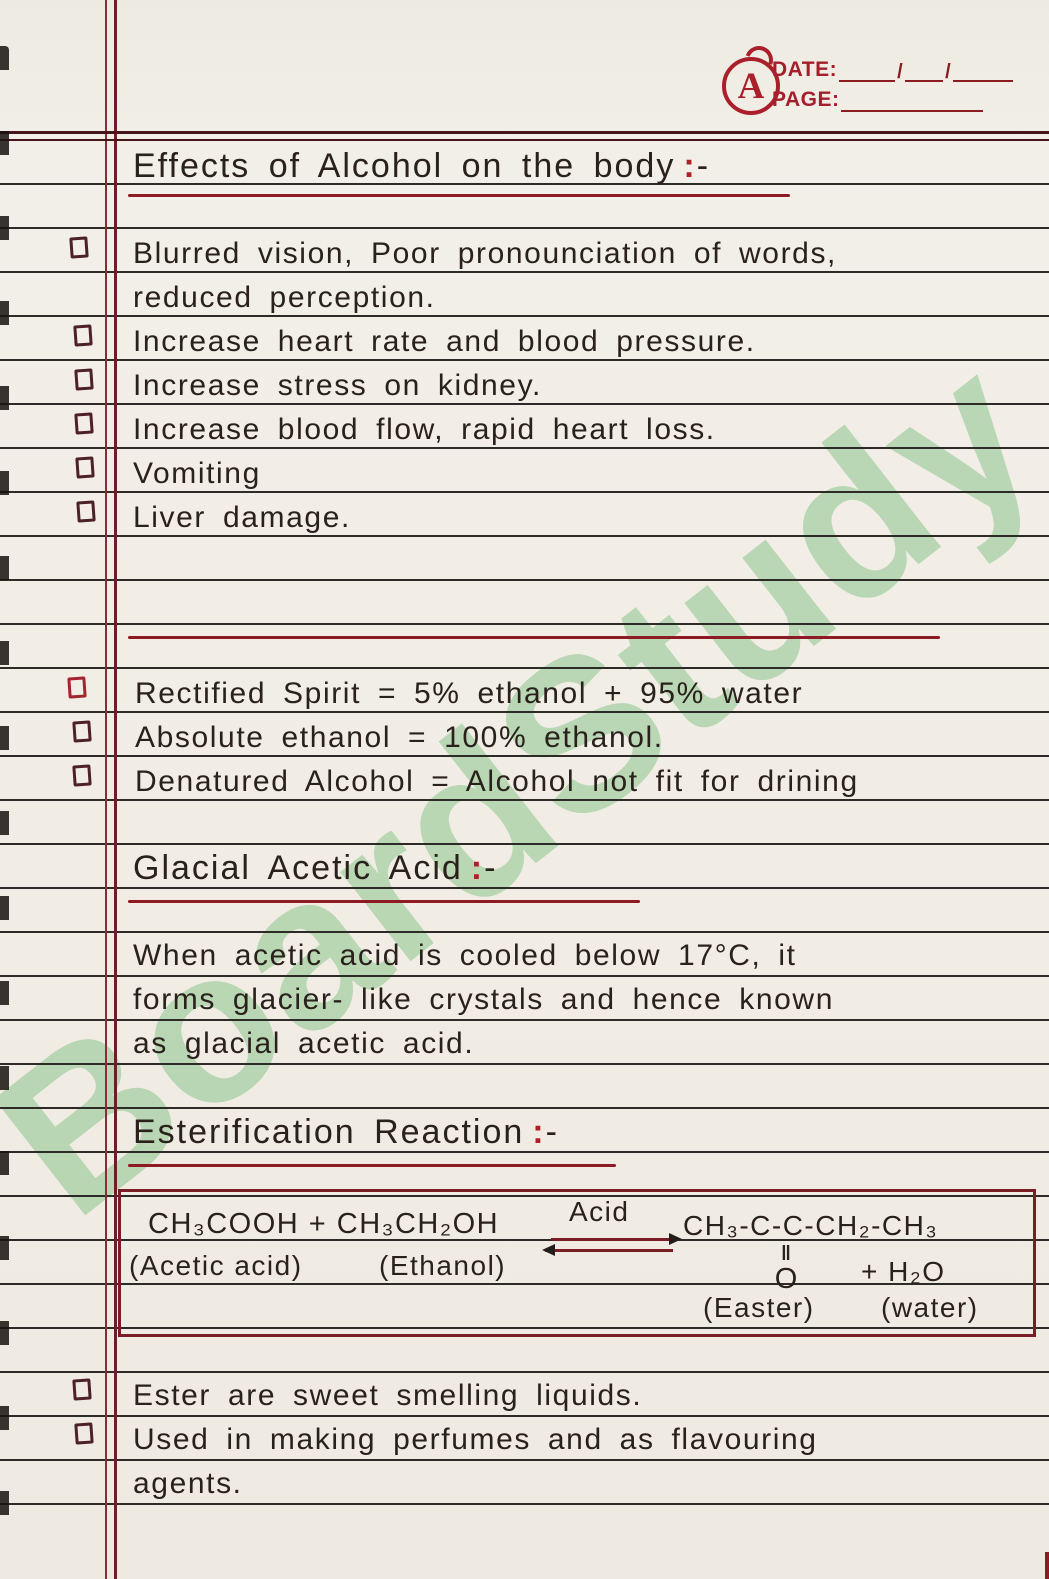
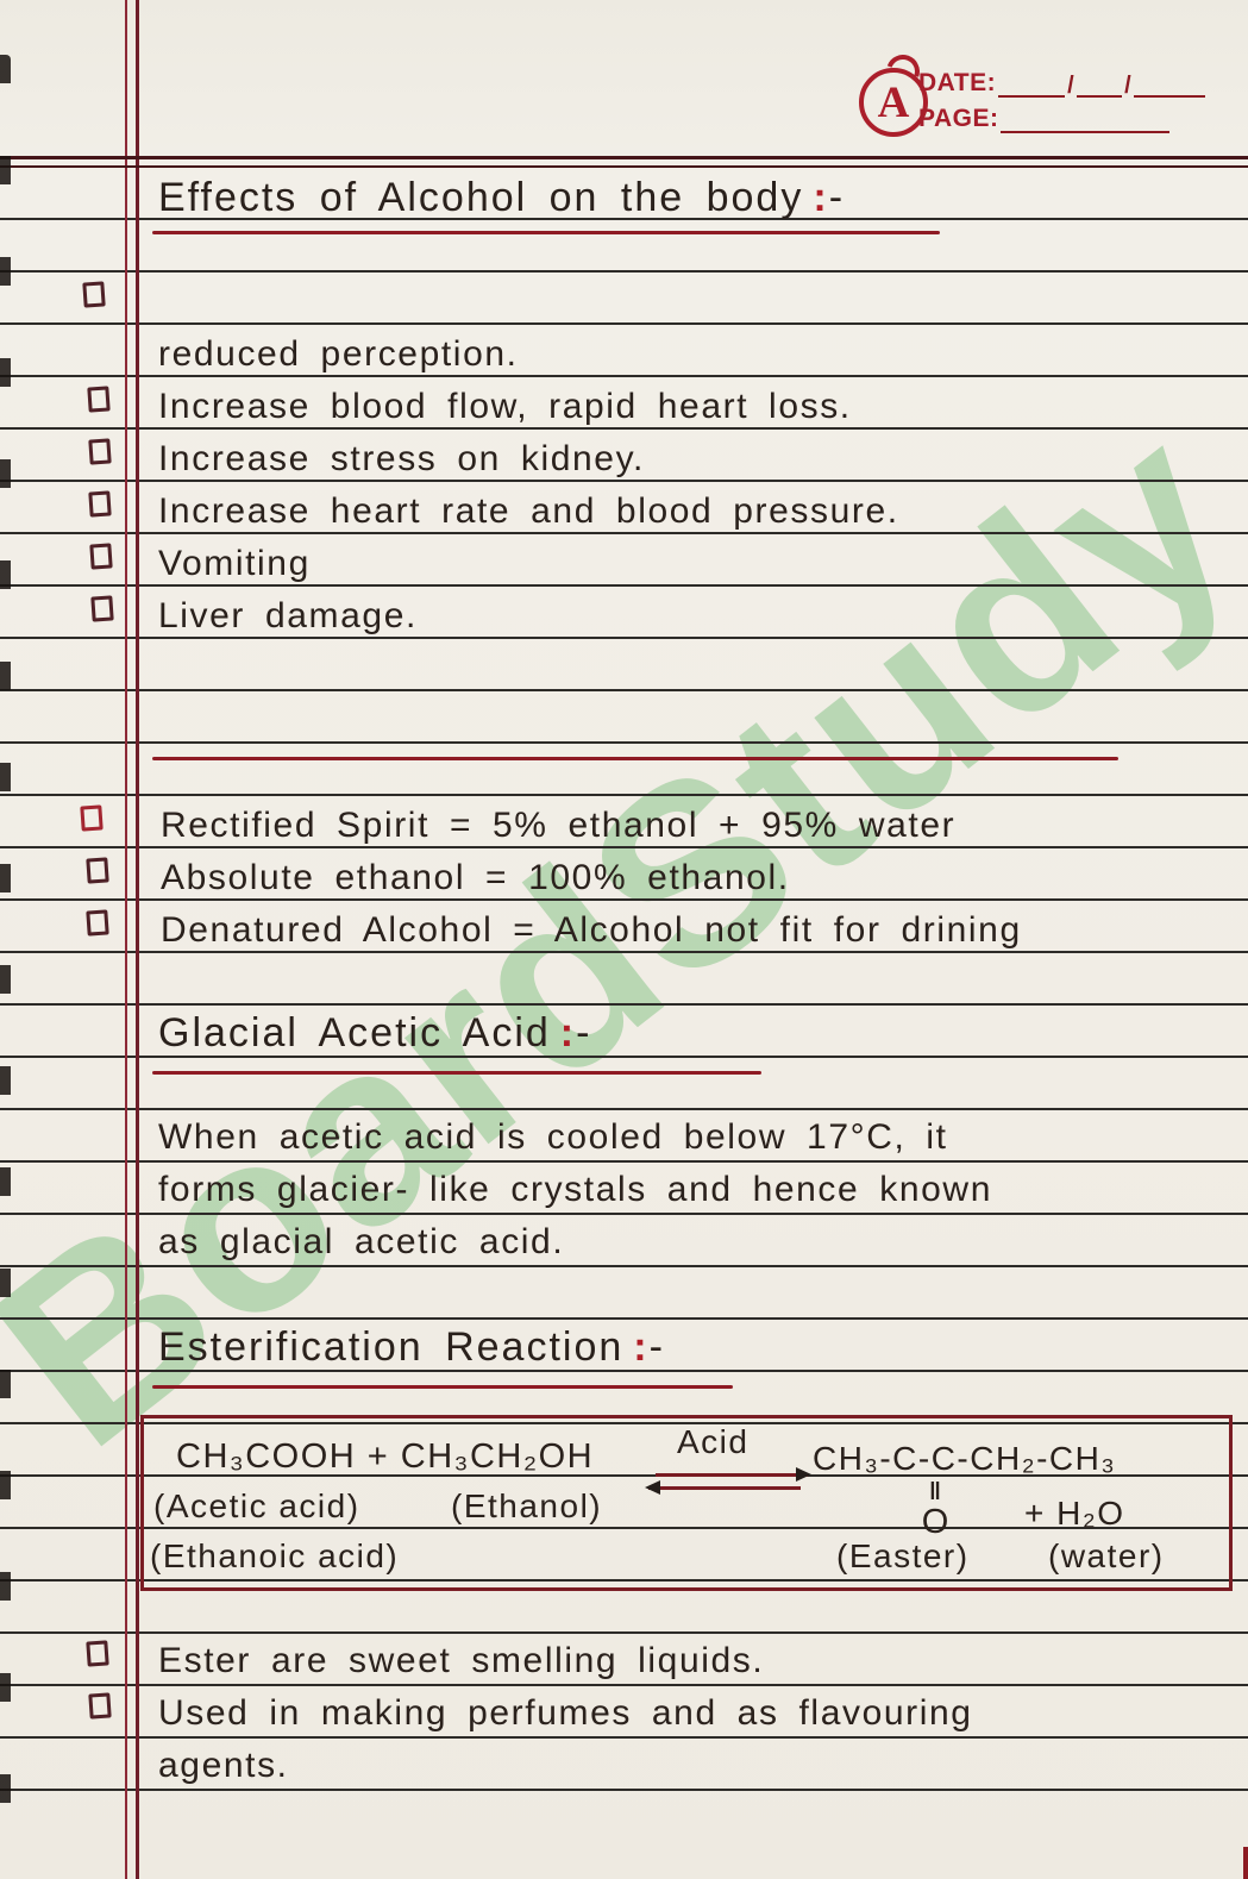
  A
  DATE:
  /
  /
  PAGE:
  Effects of Alcohol on the body :-
- Blurred vision, Poor pronounciation of words,
  reduced perception.
- Increase heart rate and blood pressure.
+ Increase blood flow, rapid heart loss.
  Increase stress on kidney.
- Increase blood flow, rapid heart loss.
+ Increase heart rate and blood pressure.
  Vomiting
  Liver damage.
  Rectified Spirit = 5% ethanol + 95% water
  Absolute ethanol = 100% ethanol.
  Denatured Alcohol = Alcohol not fit for drining
  Glacial Acetic Acid :-
  When acetic acid is cooled below 17°C, it
  forms glacier- like crystals and hence known
  as glacial acetic acid.
  Esterification Reaction :-
  CH₃COOH + CH₃CH₂OH
  Acid
  CH₃-C-C-CH₂-CH₃
  (Acetic acid)
  (Ethanol)
  ‖
  O
  + H₂O
+ (Ethanoic acid)
  (Easter)
  (water)
  Ester are sweet smelling liquids.
  Used in making perfumes and as flavouring
  agents.
